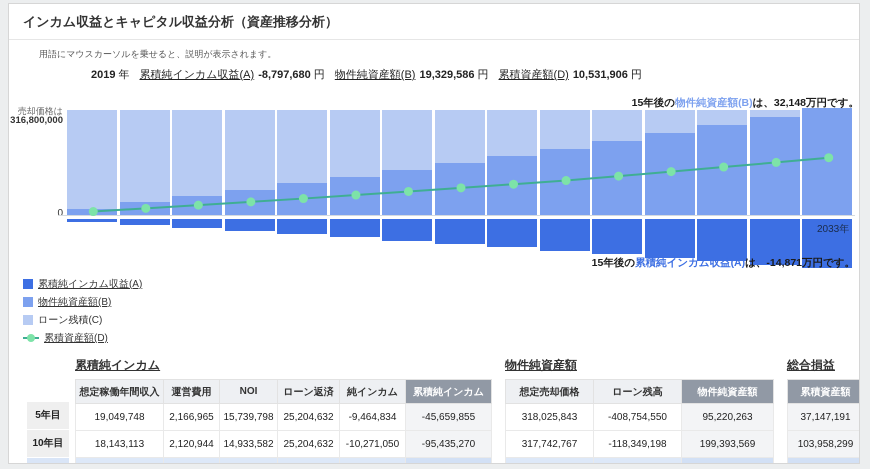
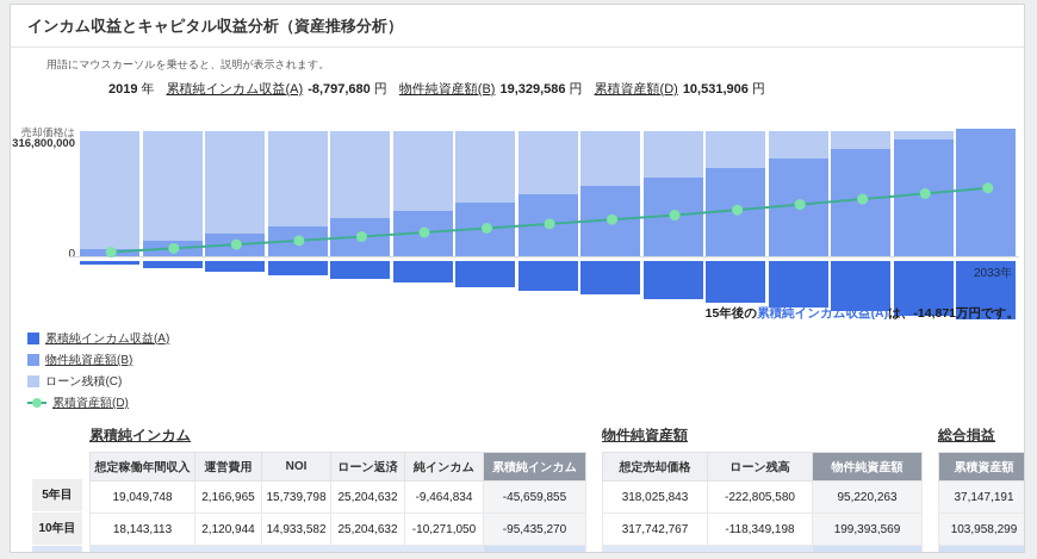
  インカム収益とキャピタル収益分析（資産推移分析）
  用語にマウスカーソルを乗せると、説明が表示されます。
  2019 年 累積純インカム収益(A) -8,797,680 円 物件純資産額(B) 19,329,586 円 累積資産額(D) 10,531,906 円
  売却価格は
  316,800,000
  0
- 15年後の物件純資産額(B)は、32,148万円です。
  15年後の累積純インカム収益(A)は、-14,871万円です。
  2033年
  累積純インカム収益(A)
  物件純資産額(B)
  ローン残積(C)
  累積資産額(D)
  5年目
  10年目
  累積純インカム
  想定稼働年間収入	運営費用	NOI	ローン返済	純インカム	累積純インカム
  19,049,748	2,166,965	15,739,798	25,204,632	-9,464,834	-45,659,855
  18,143,113	2,120,944	14,933,582	25,204,632	-10,271,050	-95,435,270
  物件純資産額
  想定売却価格	ローン残高	物件純資産額
- 318,025,843	-408,754,550	95,220,263
+ 318,025,843	-222,805,580	95,220,263
  317,742,767	-118,349,198	199,393,569
  総合損益
  累積資産額
  37,147,191
  103,958,299
